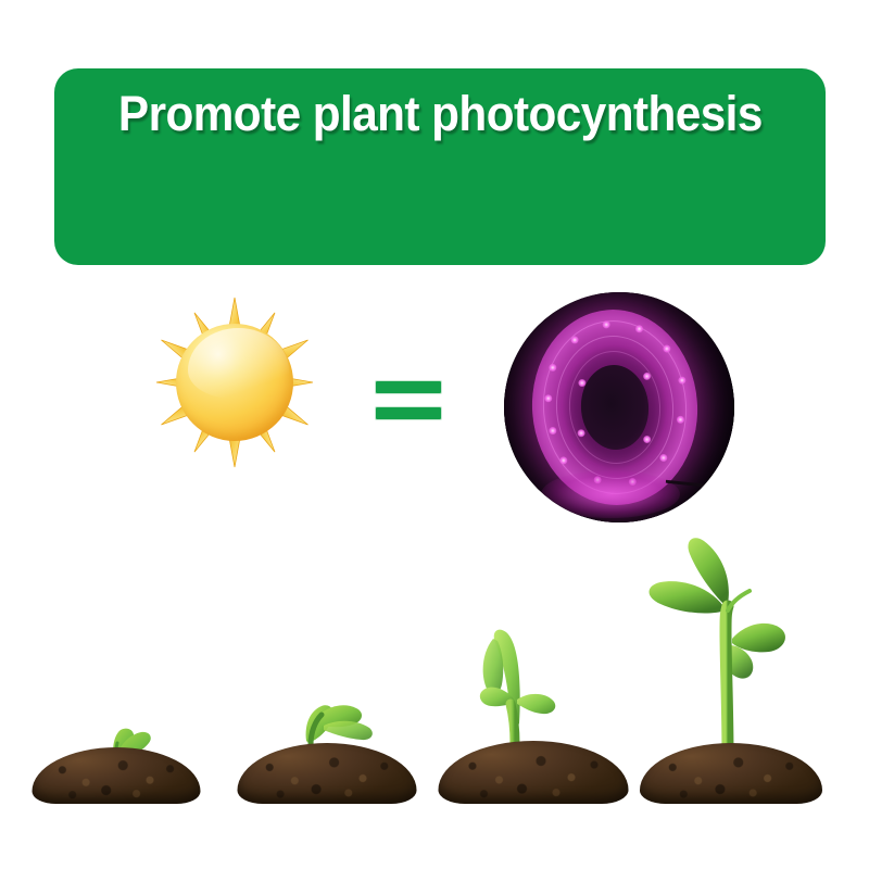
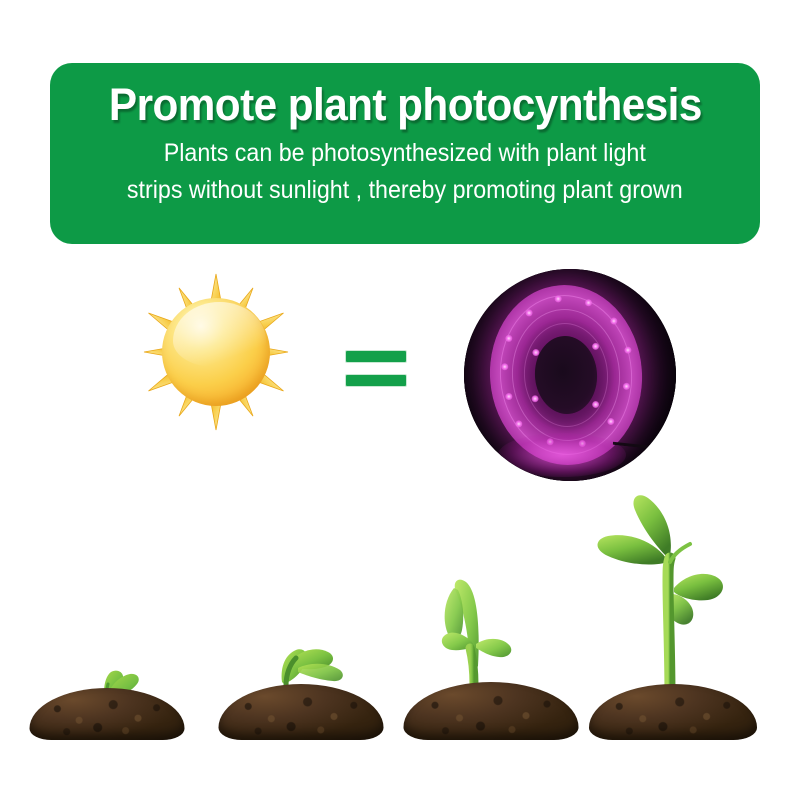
  Promote plant photocynthesis
+ Plants can be photosynthesized with plant light
+ strips without sunlight , thereby promoting plant grown
